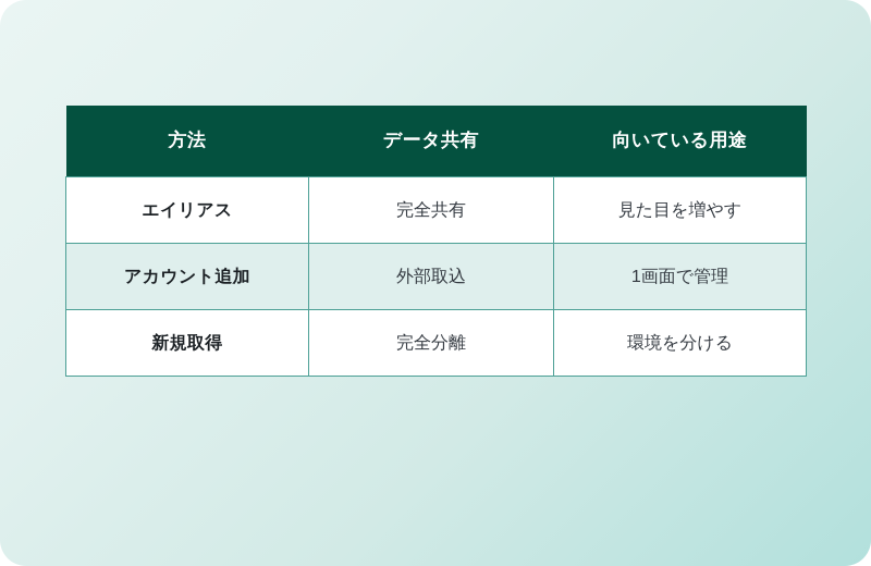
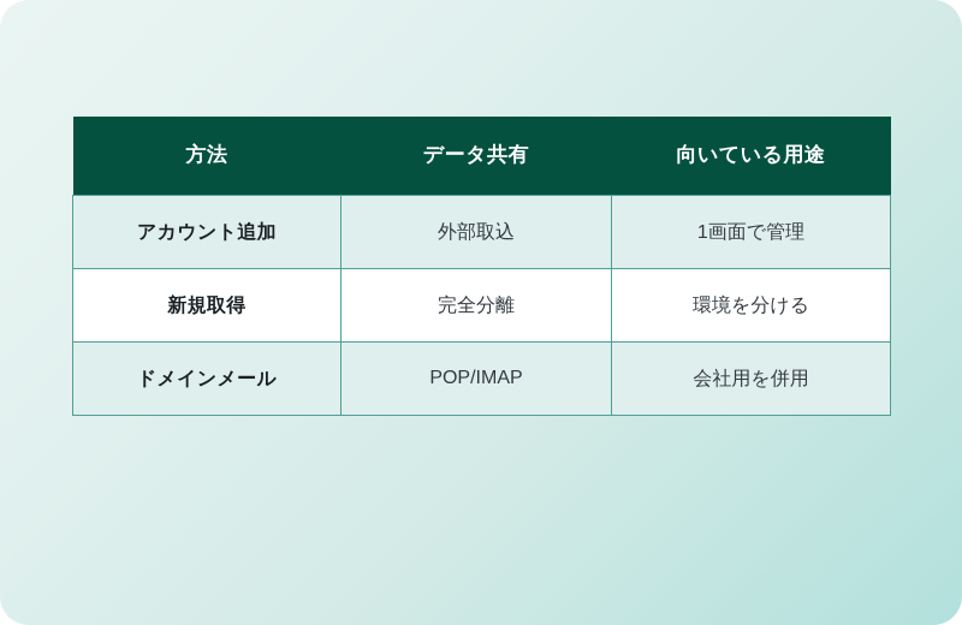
  方法	データ共有	向いている用途
- エイリアス	完全共有	見た目を増やす
  アカウント追加	外部取込	1画面で管理
  新規取得	完全分離	環境を分ける
+ ドメインメール	POP/IMAP	会社用を併用
